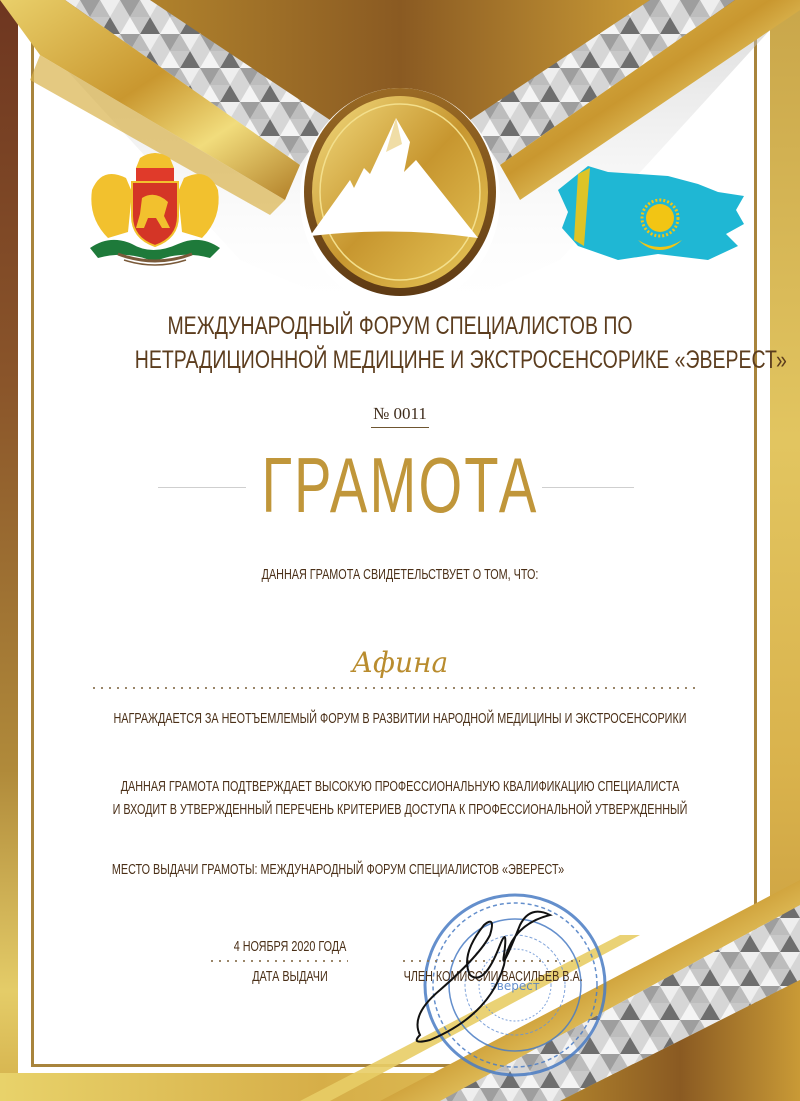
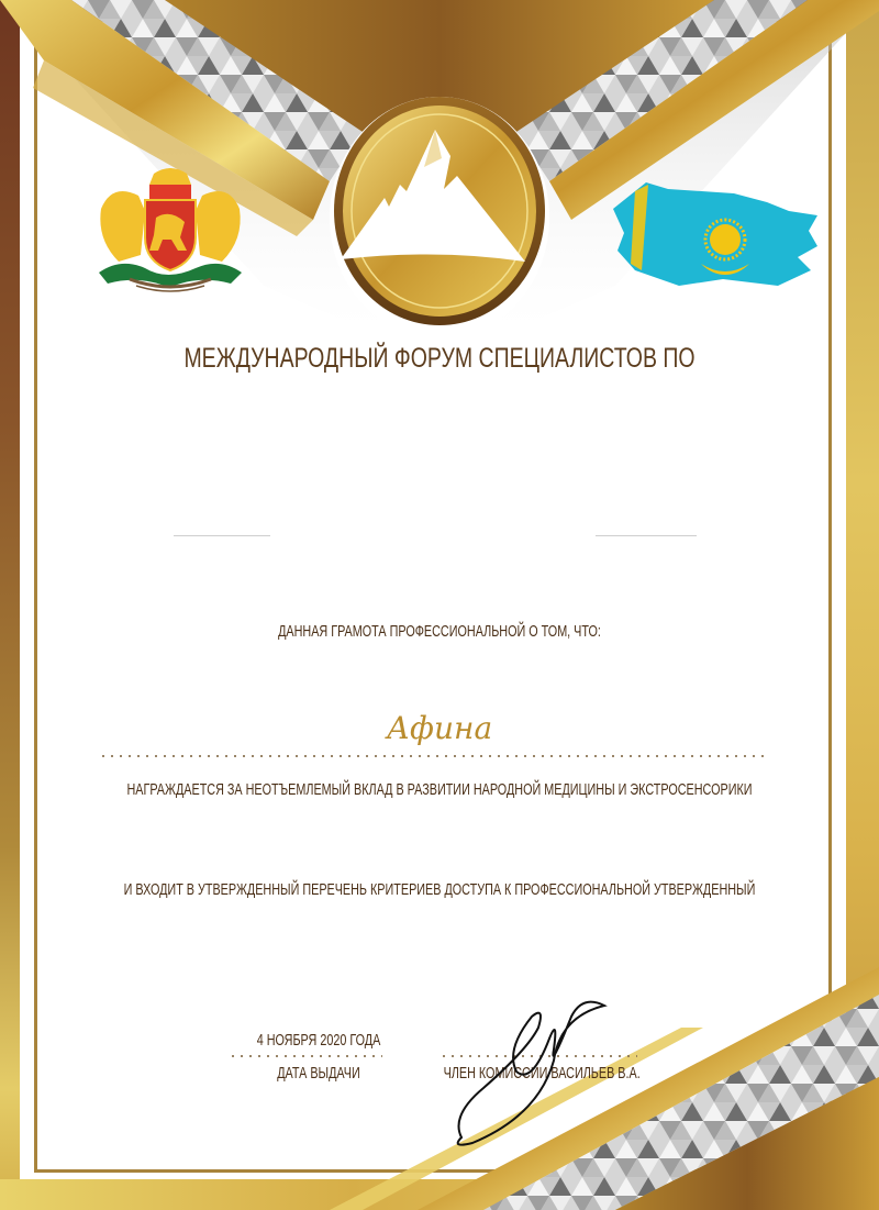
  МЕЖДУНАРОДНЫЙ ФОРУМ СПЕЦИАЛИСТОВ ПО
- НЕТРАДИЦИОННОЙ МЕДИЦИНЕ И ЭКСТРОСЕНСОРИКЕ «ЭВЕРЕСТ»
- № 0011
- ГРАМОТА
- ДАННАЯ ГРАМОТА СВИДЕТЕЛЬСТВУЕТ О ТОМ, ЧТО:
+ ДАННАЯ ГРАМОТА ПРОФЕССИОНАЛЬНОЙ О ТОМ, ЧТО:
  Афина
- НАГРАЖДАЕТСЯ ЗА НЕОТЪЕМЛЕМЫЙ ФОРУМ В РАЗВИТИИ НАРОДНОЙ МЕДИЦИНЫ И ЭКСТРОСЕНСОРИКИ
+ НАГРАЖДАЕТСЯ ЗА НЕОТЪЕМЛЕМЫЙ ВКЛАД В РАЗВИТИИ НАРОДНОЙ МЕДИЦИНЫ И ЭКСТРОСЕНСОРИКИ
- ДАННАЯ ГРАМОТА ПОДТВЕРЖДАЕТ ВЫСОКУЮ ПРОФЕССИОНАЛЬНУЮ КВАЛИФИКАЦИЮ СПЕЦИАЛИСТА
  И ВХОДИТ В УТВЕРЖДЕННЫЙ ПЕРЕЧЕНЬ КРИТЕРИЕВ ДОСТУПА К ПРОФЕССИОНАЛЬНОЙ УТВЕРЖДЕННЫЙ
- МЕСТО ВЫДАЧИ ГРАМОТЫ: МЕЖДУНАРОДНЫЙ ФОРУМ СПЕЦИАЛИСТОВ «ЭВЕРЕСТ»
- эверест
  4 НОЯБРЯ 2020 ГОДА
  ДАТА ВЫДАЧИ
  ЧЛЕН КОИИИ ВАСИЛЬЕВ В.А.
